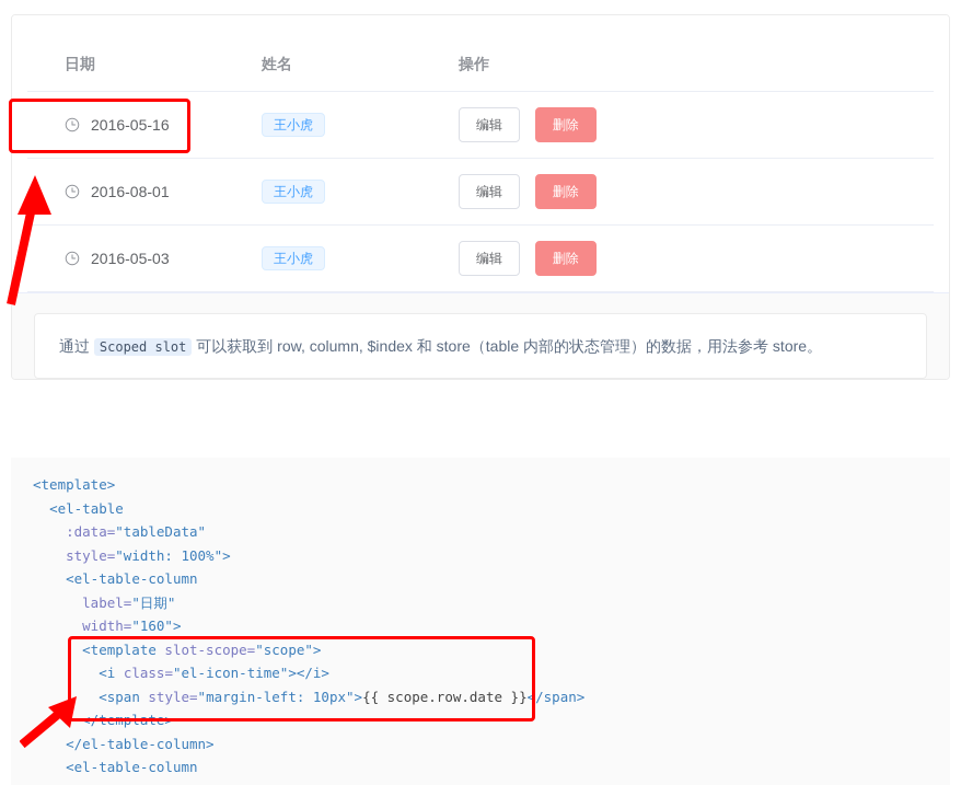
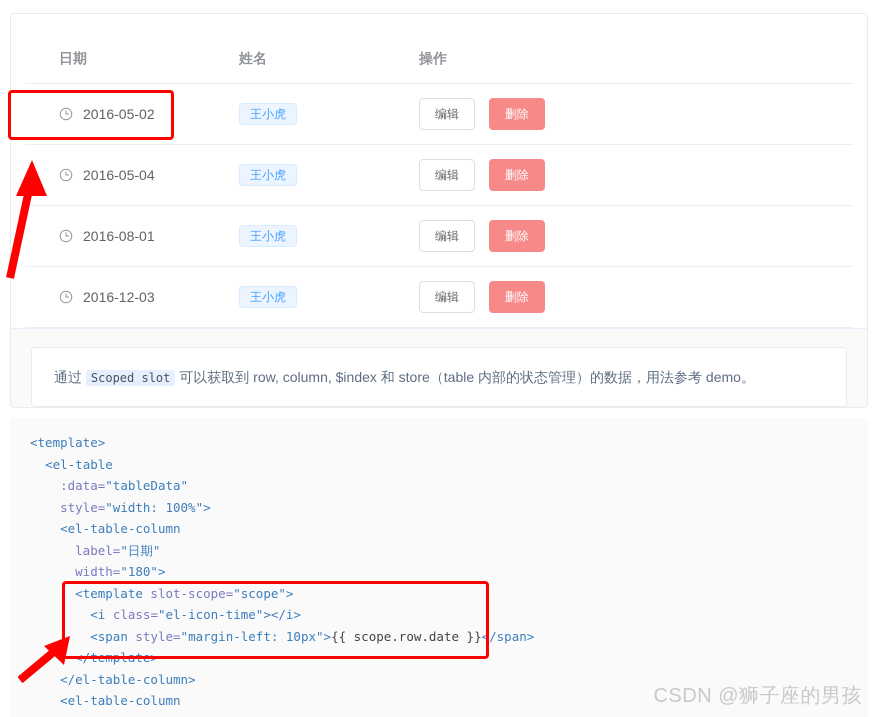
  日期	姓名	操作
+ 2016-05-02	王小虎	编辑 删除
- 2016-05-16	王小虎	编辑 删除
+ 2016-05-04	王小虎	编辑 删除
  2016-08-01	王小虎	编辑 删除
- 2016-05-03	王小虎	编辑 删除
+ 2016-12-03	王小虎	编辑 删除
- 通过 Scoped slot 可以获取到 row, column, $index 和 store（table 内部的状态管理）的数据，用法参考 store。
+ 通过 Scoped slot 可以获取到 row, column, $index 和 store（table 内部的状态管理）的数据，用法参考 demo。
- <template> <el-table :data="tableData" style="width: 100%"> <el-table-column label="日期" width="160"> <template slot-scope="scope"> <i class="el-icon-time"></i> <span style="margin-left: 10px">{{ scope.row.date }}</span> </template> </el-table-column> <el-table-column
+ <template> <el-table :data="tableData" style="width: 100%"> <el-table-column label="日期" width="180"> <template slot-scope="scope"> <i class="el-icon-time"></i> <span style="margin-left: 10px">{{ scope.row.date }}</span> </template> </el-table-column> <el-table-column
+ CSDN @狮子座的男孩
